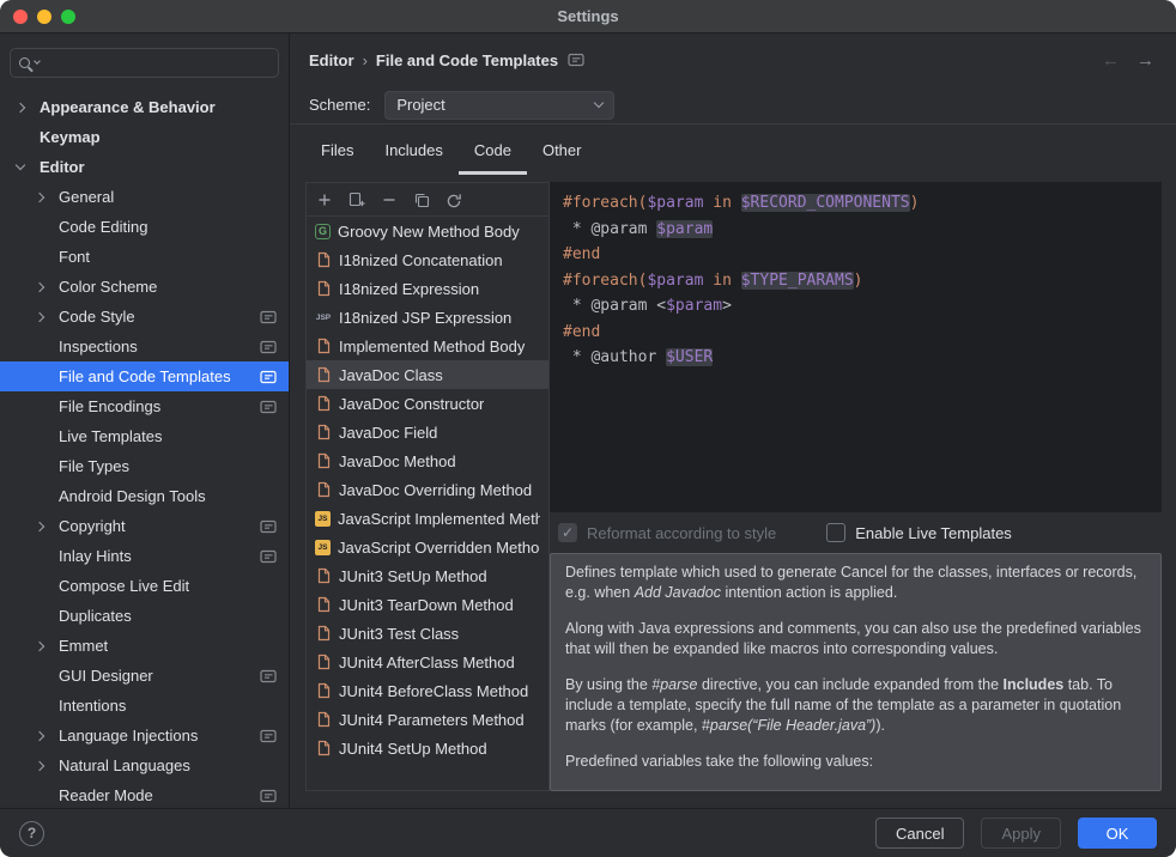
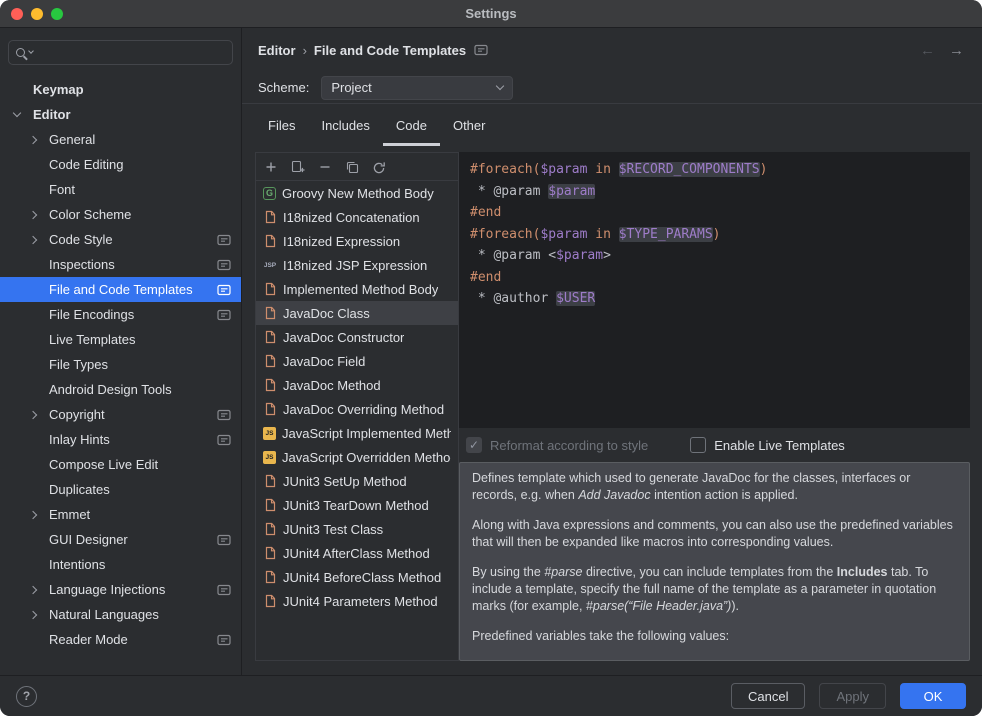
  Settings
- Appearance & Behavior
  Keymap
  Editor
  General
  Code Editing
  Font
  Color Scheme
  Code Style
  Inspections
  File and Code Templates
  File Encodings
  Live Templates
  File Types
  Android Design Tools
  Copyright
  Inlay Hints
  Compose Live Edit
  Duplicates
  Emmet
  GUI Designer
  Intentions
  Language Injections
  Natural Languages
  Reader Mode
  Editor
  ›
  File and Code Templates
  ←
  →
  Scheme:
  Project
  Files
  Includes
  Code
  Other
  G
  Groovy New Method Body
  I18nized Concatenation
  I18nized Expression
  I18nized JSP Expression
  Implemented Method Body
  JavaDoc Class
  JavaDoc Constructor
  JavaDoc Field
  JavaDoc Method
  JavaDoc Overriding Method
  JavaScript Implemented Meth
  JavaScript Overridden Metho
  JUnit3 SetUp Method
  JUnit3 TearDown Method
  JUnit3 Test Class
  JUnit4 AfterClass Method
  JUnit4 BeforeClass Method
  JUnit4 Parameters Method
- JUnit4 SetUp Method
  #foreach($param in $RECORD_COMPONENTS)
  * @param $param
  #end
  #foreach($param in $TYPE_PARAMS)
  * @param <$param>
  #end
  * @author $USER
  Reformat according to style
  Enable Live Templates
- Defines template which used to generate Cancel for the classes, interfaces or records, e.g. when Add Javadoc intention action is applied.
+ Defines template which used to generate JavaDoc for the classes, interfaces or records, e.g. when Add Javadoc intention action is applied.
  Along with Java expressions and comments, you can also use the predefined variables that will then be expanded like macros into corresponding values.
- By using the #parse directive, you can include expanded from the Includes tab. To include a template, specify the full name of the template as a parameter in quotation marks (for example, #parse(“File Header.java”)).
+ By using the #parse directive, you can include templates from the Includes tab. To include a template, specify the full name of the template as a parameter in quotation marks (for example, #parse(“File Header.java”)).
  Predefined variables take the following values:
  ?
  Cancel
  Apply
  OK
